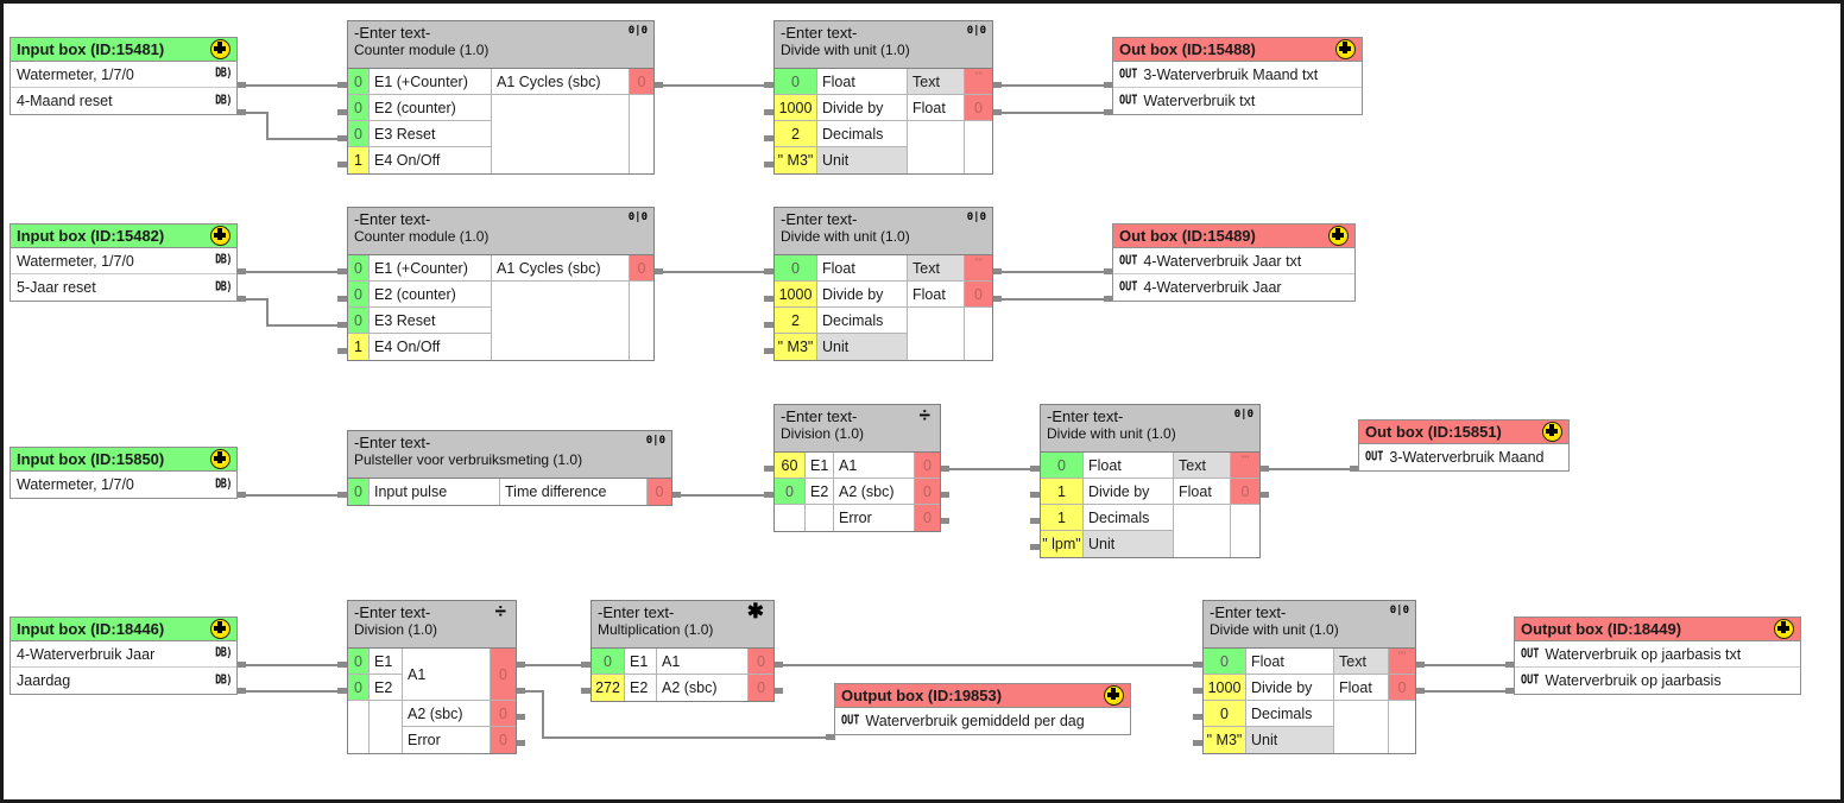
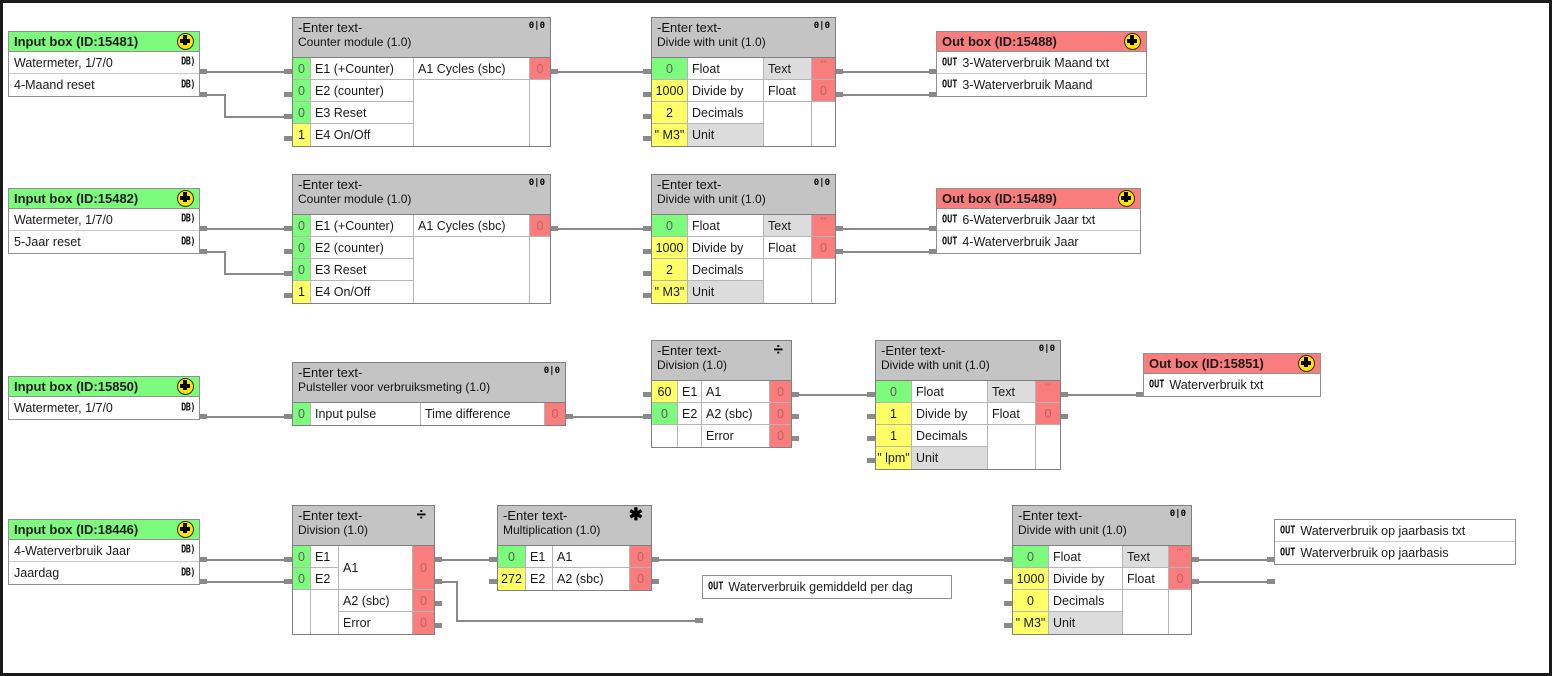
  Input box (ID:15481)
  Watermeter, 1/7/0
  DB)
  4-Maand reset
  DB)
  -Enter text-
  Counter module (1.0)
  0|0
  0
  0
  0
  1
  E1 (+Counter)
  E2 (counter)
  E3 Reset
  E4 On/Off
  A1 Cycles (sbc)
  0
  -Enter text-
  Divide with unit (1.0)
  0|0
  0
  1000
  2
  " M3"
  Float
  Divide by
  Decimals
  Unit
  Text
  Float
  ""
  0
  Out box (ID:15488)
  OUT
  3-Waterverbruik Maand txt
  OUT
- Waterverbruik txt
+ 3-Waterverbruik Maand
  Input box (ID:15482)
  Watermeter, 1/7/0
  DB)
  5-Jaar reset
  DB)
  -Enter text-
  Counter module (1.0)
  0|0
  0
  0
  0
  1
  E1 (+Counter)
  E2 (counter)
  E3 Reset
  E4 On/Off
  A1 Cycles (sbc)
  0
  -Enter text-
  Divide with unit (1.0)
  0|0
  0
  1000
  2
  " M3"
  Float
  Divide by
  Decimals
  Unit
  Text
  Float
  ""
  0
  Out box (ID:15489)
  OUT
- 4-Waterverbruik Jaar txt
+ 6-Waterverbruik Jaar txt
  OUT
  4-Waterverbruik Jaar
  Input box (ID:15850)
  Watermeter, 1/7/0
  DB)
  -Enter text-
  Pulsteller voor verbruiksmeting (1.0)
  0|0
  0
  Input pulse
  Time difference
  0
  -Enter text-
  Division (1.0)
  ÷
  60
  0
  E1
  E2
  A1
  A2 (sbc)
  Error
  0
  0
  0
  -Enter text-
  Divide with unit (1.0)
  0|0
  0
  1
  1
  " lpm"
  Float
  Divide by
  Decimals
  Unit
  Text
  Float
  ""
  0
  Out box (ID:15851)
  OUT
- 3-Waterverbruik Maand
+ Waterverbruik txt
  Input box (ID:18446)
  4-Waterverbruik Jaar
  DB)
  Jaardag
  DB)
  -Enter text-
  Division (1.0)
  ÷
  0
  0
  E1
  E2
  A1
  A2 (sbc)
  Error
  0
  0
  0
  -Enter text-
  Multiplication (1.0)
  ✱
  0
  272
  E1
  E2
  A1
  A2 (sbc)
  0
  0
- Output box (ID:19853)
  OUT
  Waterverbruik gemiddeld per dag
  -Enter text-
  Divide with unit (1.0)
  0|0
  0
  1000
  0
  " M3"
  Float
  Divide by
  Decimals
  Unit
  Text
  Float
  ""
  0
- Output box (ID:18449)
  OUT
  Waterverbruik op jaarbasis txt
  OUT
  Waterverbruik op jaarbasis
